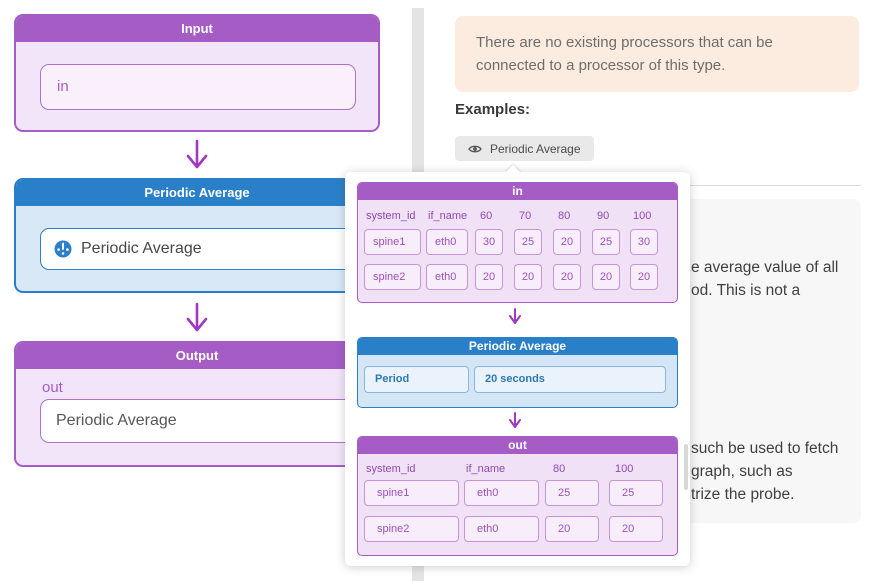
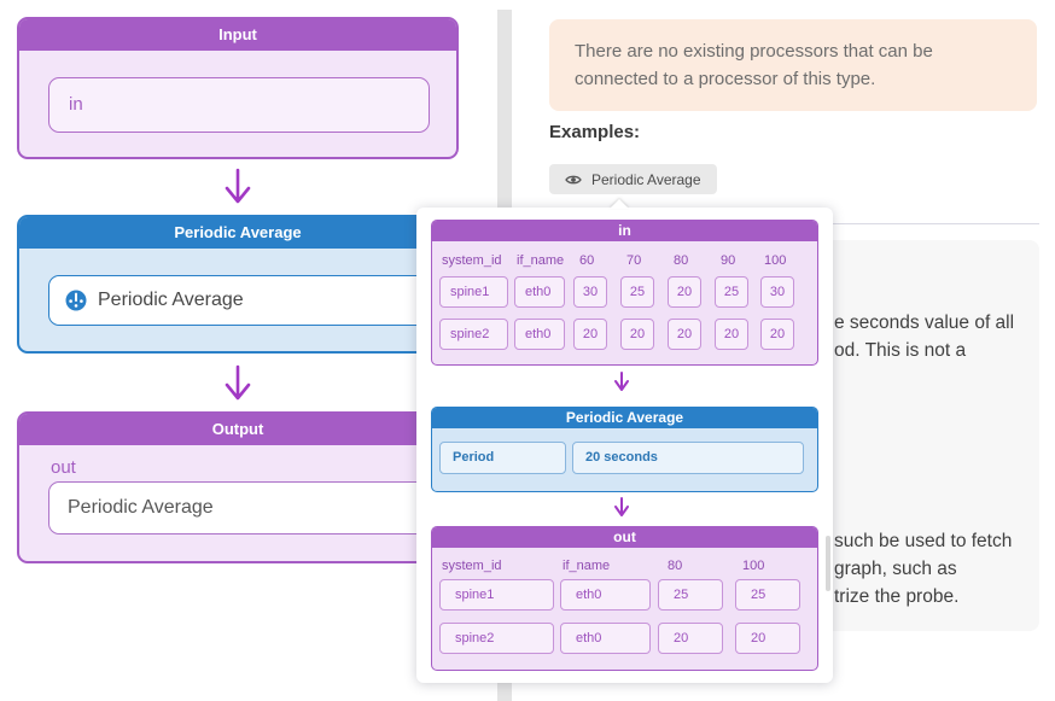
  Input
  in
  Periodic Average
  Periodic Average
  Output
  out
  Periodic Average
  There are no existing processors that can be connected to a processor of this type.
  Examples:
  Periodic Average
- e average value of all
+ e seconds value of all
  od. This is not a
  such be used to fetch
  graph, such as
  trize the probe.
  in
  system_id
  if_name
  60
  70
  80
  90
  100
  spine1
  eth0
  30
  25
  20
  25
  30
  spine2
  eth0
  20
  20
  20
  20
  20
  Periodic Average
  Period
  20 seconds
  out
  system_id
  if_name
  80
  100
  spine1
  eth0
  25
  25
  spine2
  eth0
  20
  20
